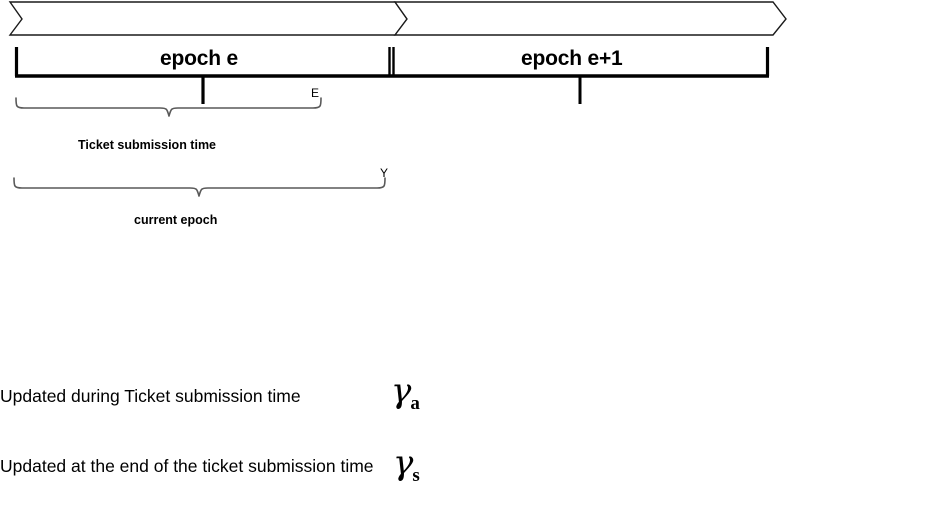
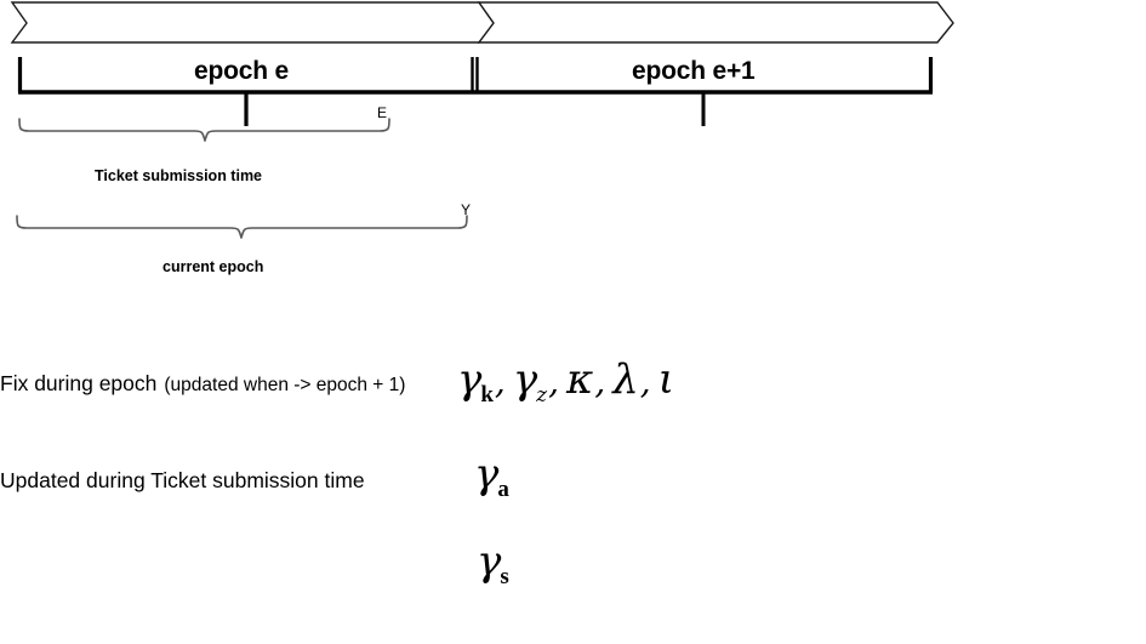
  epoch e
  epoch e+1
  Ticket submission time
  E
  current epoch
  Y
+ Fix during epoch
+ (updated when -> epoch + 1)
+ γk, γz, κ, λ, ι
  Updated during Ticket submission time
  γa
- Updated at the end of the ticket submission time
  γs
